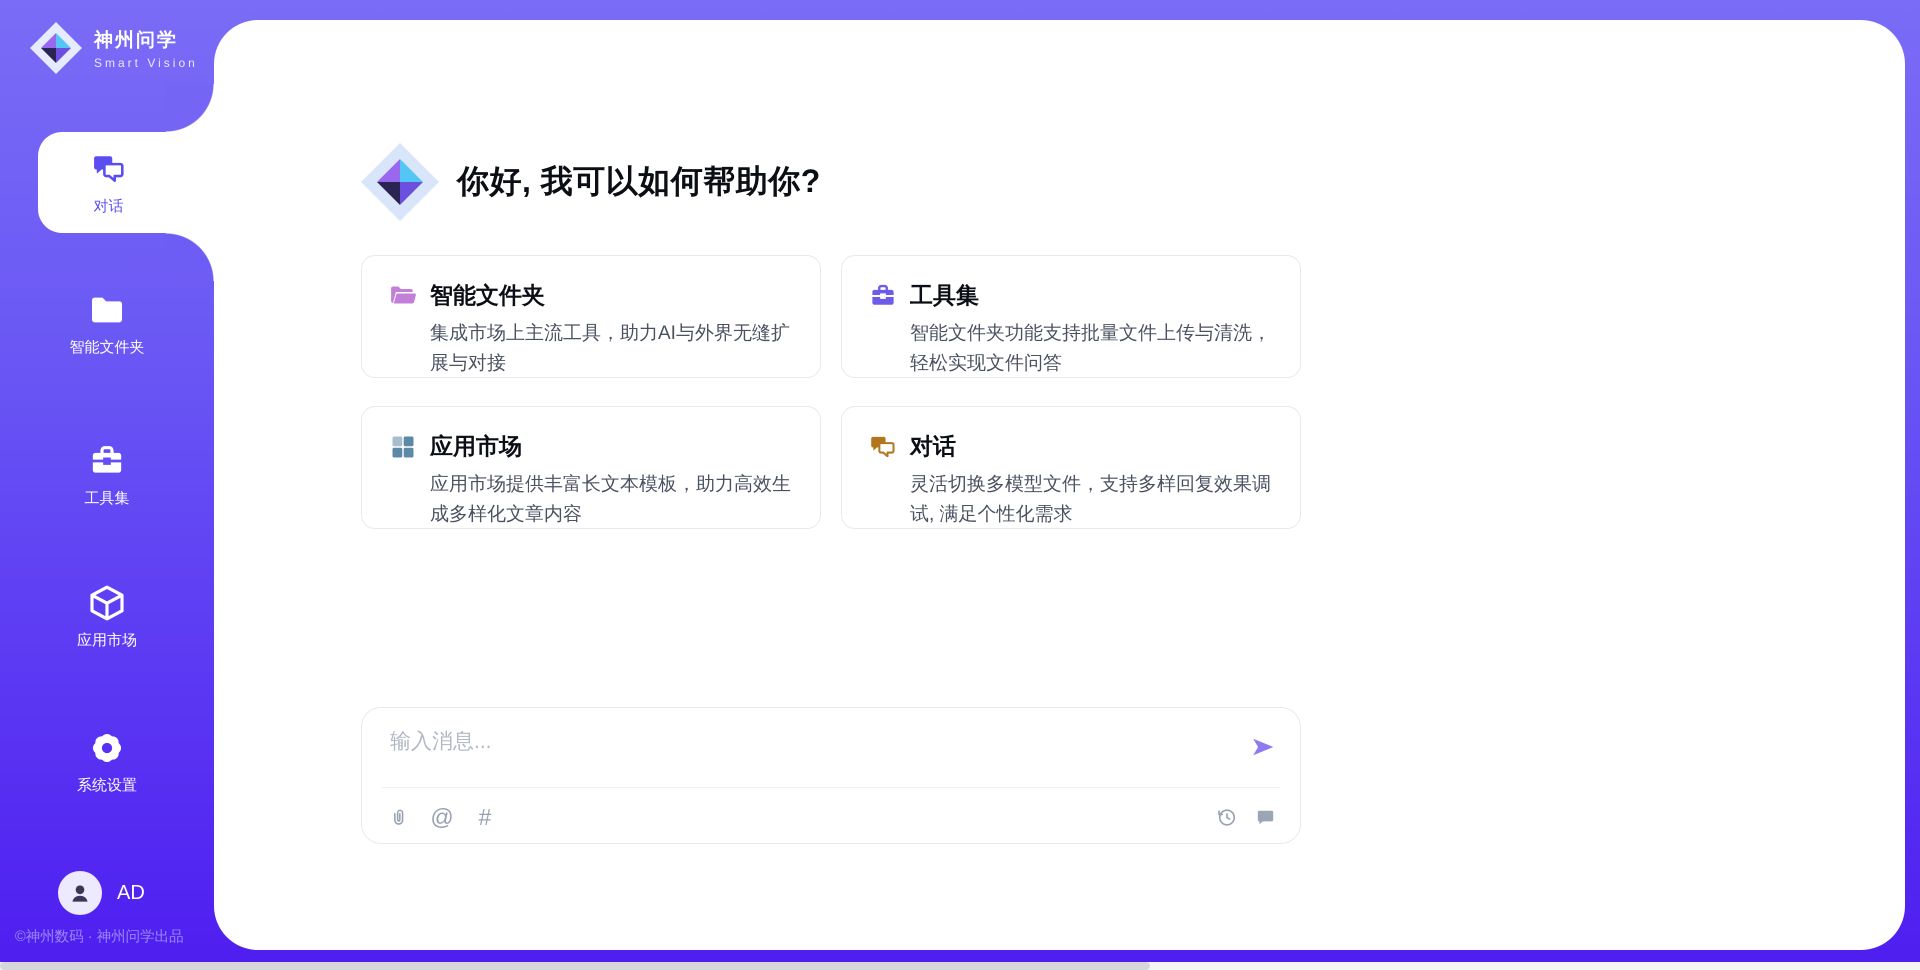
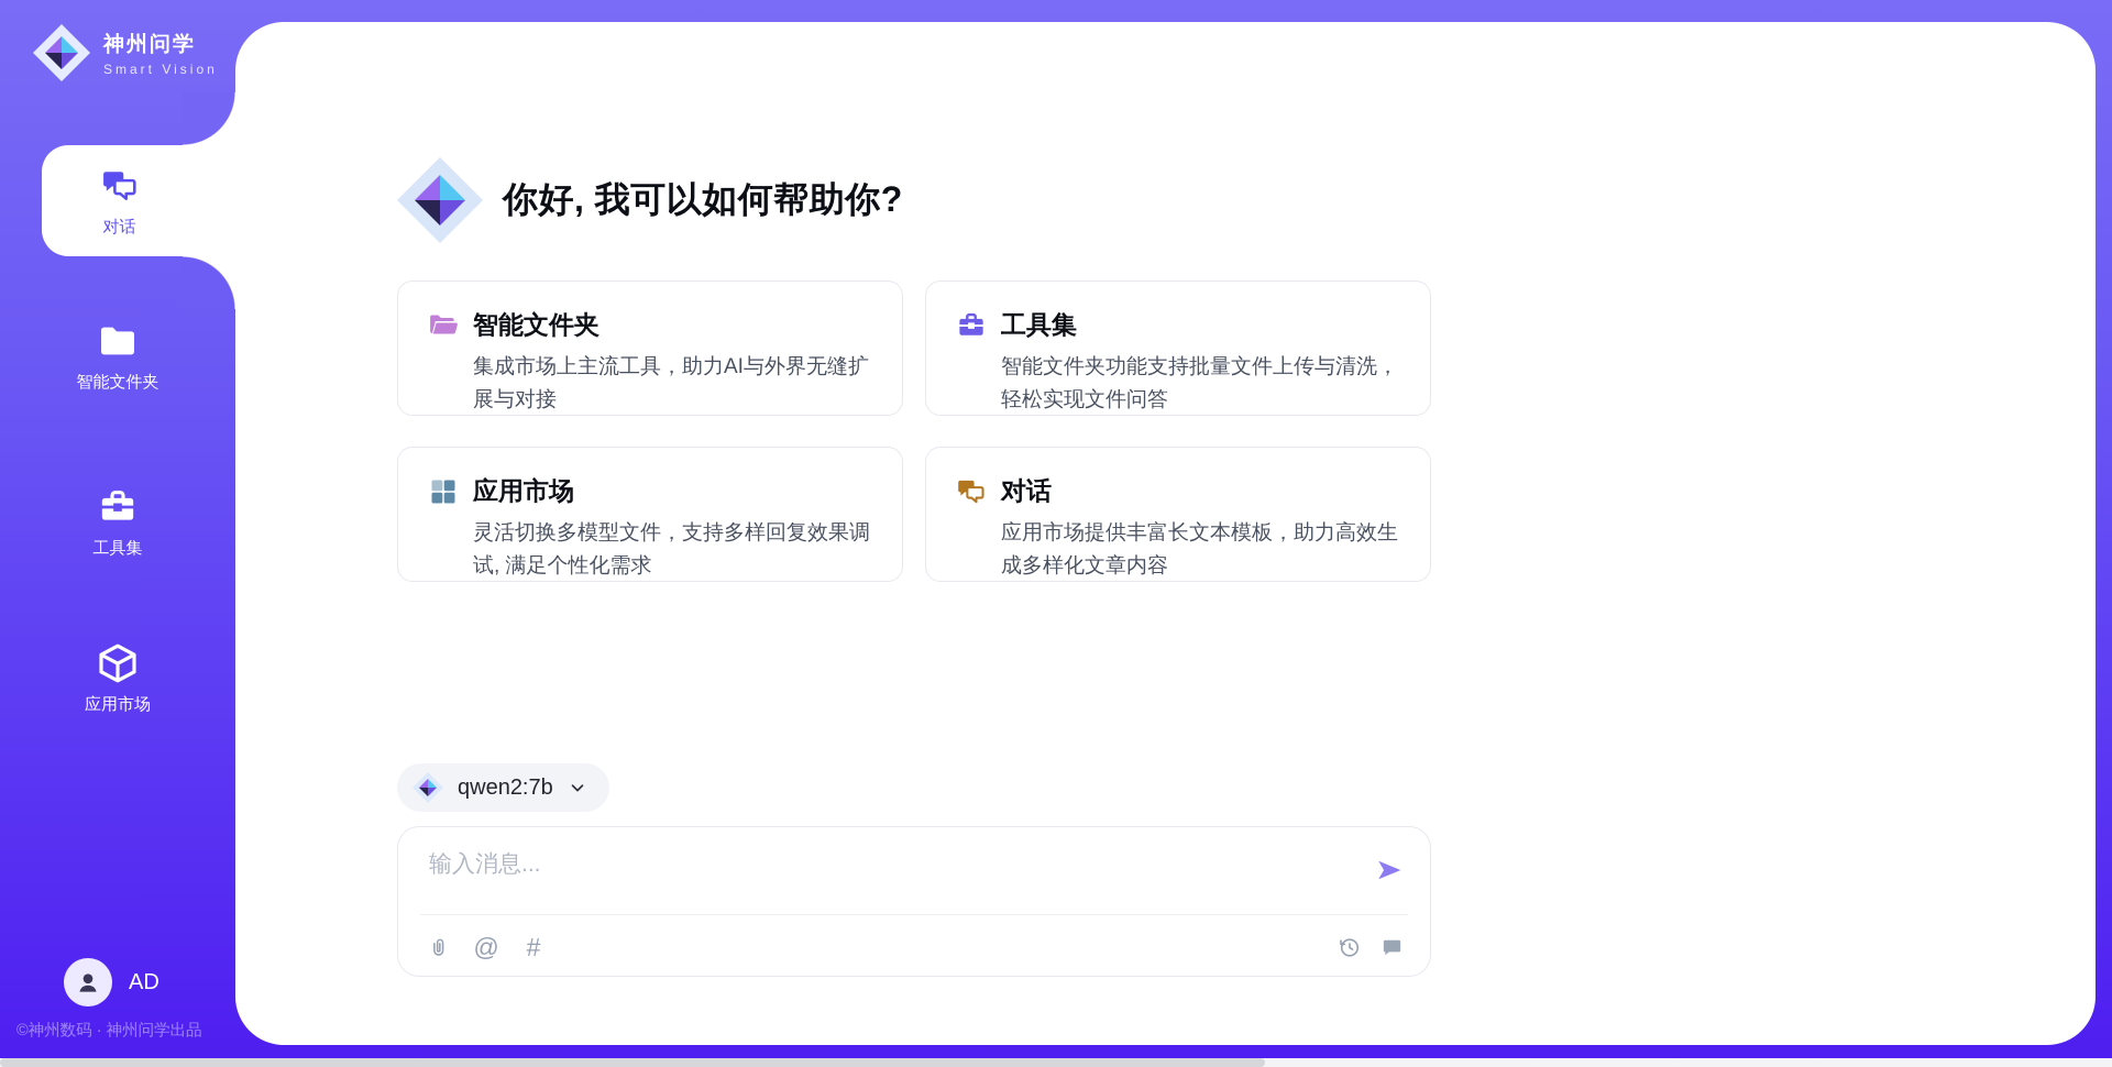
  神州问学
  Smart Vision
  对话
  智能文件夹
  工具集
  应用市场
- 系统设置
  AD
  ©神州数码 · 神州问学出品
  你好, 我可以如何帮助你?
  智能文件夹
  集成市场上主流工具，助力AI与外界无缝扩展与对接
  工具集
  智能文件夹功能支持批量文件上传与清洗，轻松实现文件问答
  应用市场
- 应用市场提供丰富长文本模板，助力高效生成多样化文章内容
+ 灵活切换多模型文件，支持多样回复效果调试, 满足个性化需求
  对话
- 灵活切换多模型文件，支持多样回复效果调试, 满足个性化需求
+ 应用市场提供丰富长文本模板，助力高效生成多样化文章内容
+ qwen2:7b
  输入消息...
  @
  #
